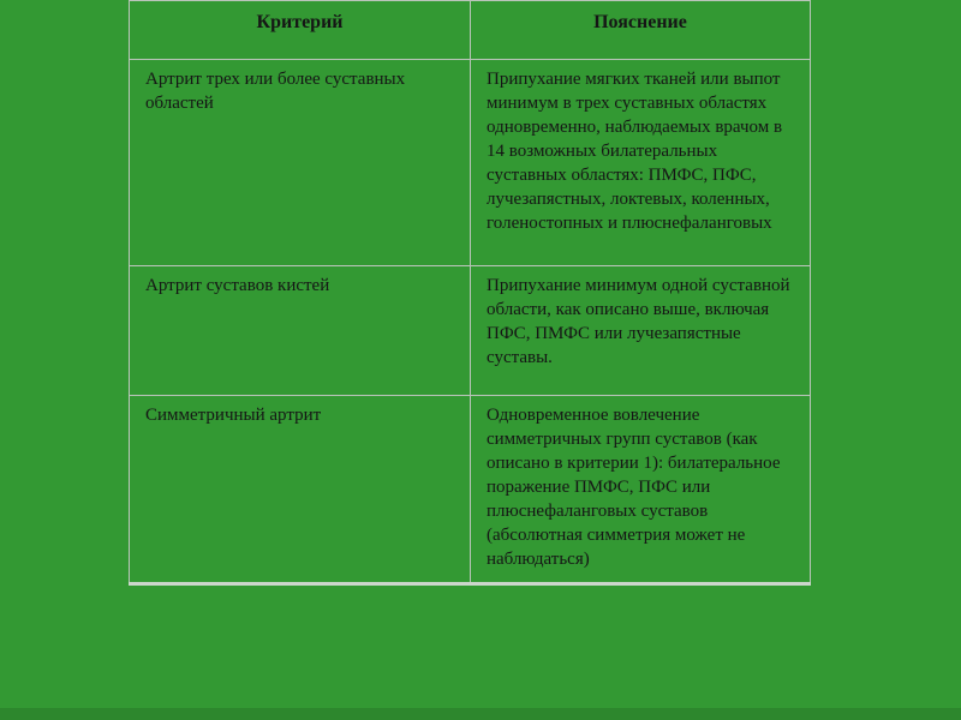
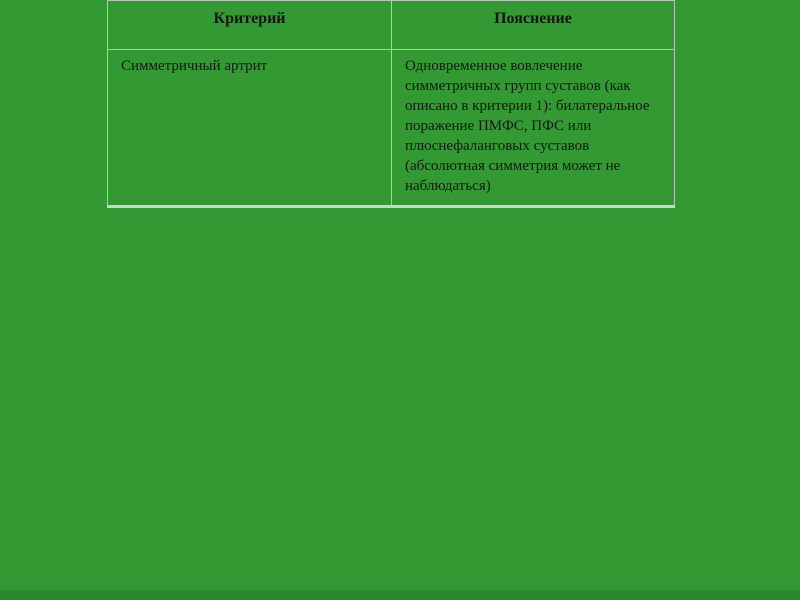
  Критерий	Пояснение
- Артрит трех или более суставных областей	Припухание мягких тканей или выпот минимум в трех суставных областях одновременно, наблюдаемых врачом в 14 возможных билатеральных суставных областях: ПМФС, ПФС, лучезапястных, локтевых, коленных, голеностопных и плюснефаланговых
- Артрит суставов кистей	Припухание минимум одной суставной области, как описано выше, включая ПФС, ПМФС или лучезапястные суставы.
  Симметричный артрит	Одновременное вовлечение симметричных групп суставов (как описано в критерии 1): билатеральное поражение ПМФС, ПФС или плюснефаланговых суставов (абсолютная симметрия может не наблюдаться)
